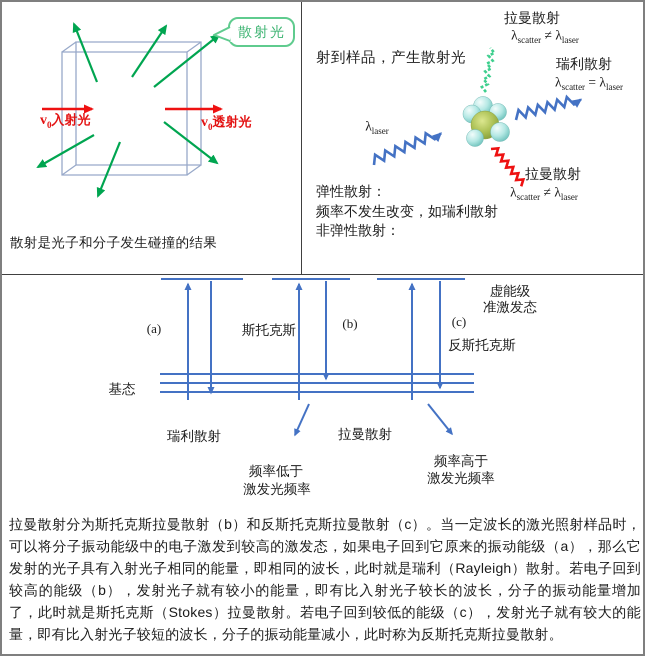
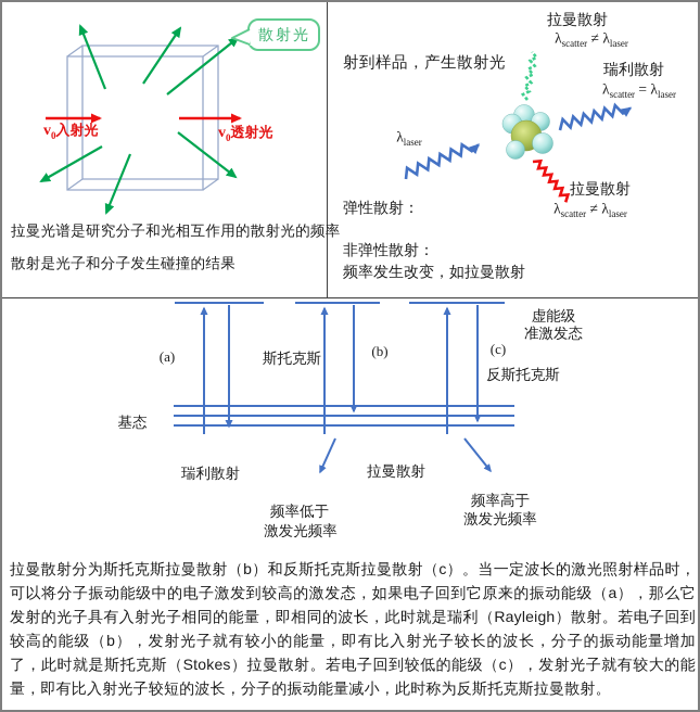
  散射光
  v0入射光
  v0透射光
+ 拉曼光谱是研究分子和光相互作用的散射光的频率
  散射是光子和分子发生碰撞的结果
  射到样品，产生散射光
  拉曼散射
  λscatter ≠ λlaser
  瑞利散射
  λscatter = λlaser
  λlaser
  拉曼散射
  λscatter ≠ λlaser
  弹性散射：
- 频率不发生改变，如瑞利散射
  非弹性散射：
+ 频率发生改变，如拉曼散射
  (a)
  斯托克斯
  (b)
  (c)
  反斯托克斯
  虚能级
  准激发态
  基态
  瑞利散射
  拉曼散射
  频率低于
  激发光频率
  频率高于
  激发光频率
  拉曼散射分为斯托克斯拉曼散射（b）和反斯托克斯拉曼散射（c）。当一定波长的激光照射样品时，可以将分子振动能级中的电子激发到较高的激发态，如果电子回到它原来的振动能级（a），那么它发射的光子具有入射光子相同的能量，即相同的波长，此时就是瑞利（Rayleigh）散射。若电子回到较高的能级（b），发射光子就有较小的能量，即有比入射光子较长的波长，分子的振动能量增加了，此时就是斯托克斯（Stokes）拉曼散射。若电子回到较低的能级（c），发射光子就有较大的能量，即有比入射光子较短的波长，分子的振动能量减小，此时称为反斯托克斯拉曼散射。
